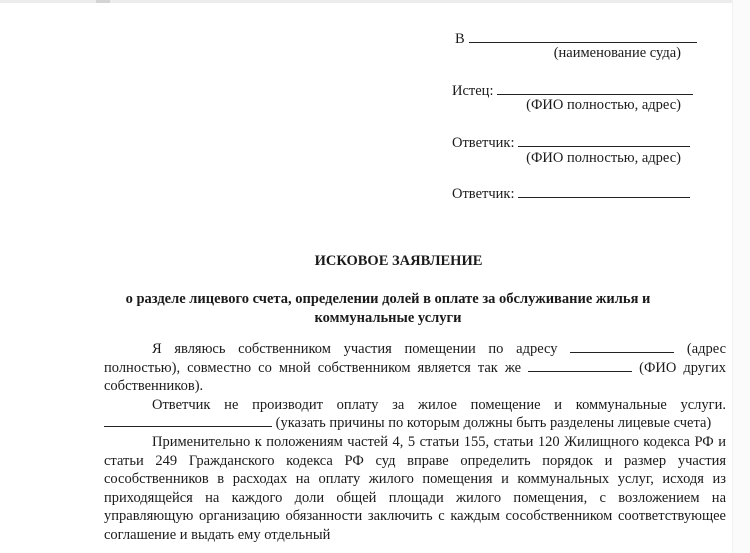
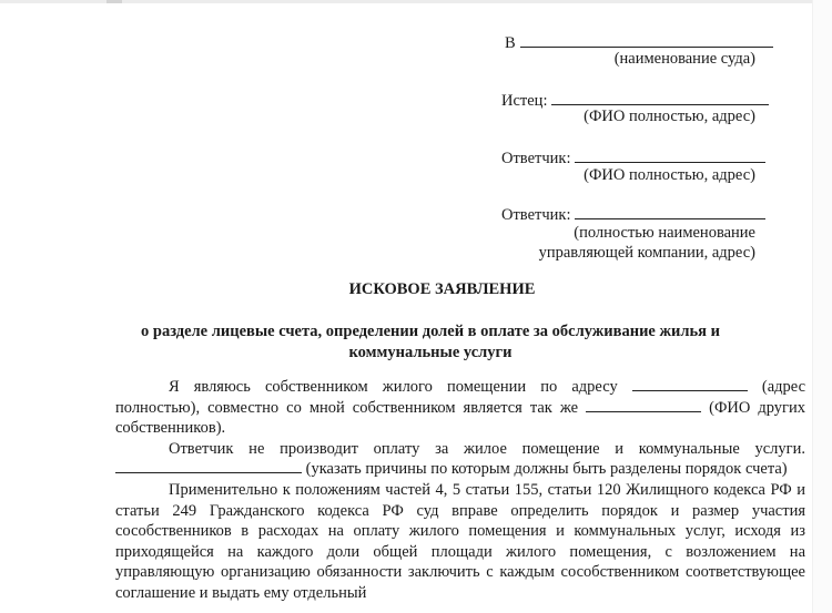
  В
  (наименование суда)
  Истец:
  (ФИО полностью, адрес)
  Ответчик:
  (ФИО полностью, адрес)
  Ответчик:
+ (полностью наименование
+ управляющей компании, адрес)
  ИСКОВОЕ ЗАЯВЛЕНИЕ
- о разделе лицевого счета, определении долей в оплате за обслуживание жилья и коммунальные услуги
+ о разделе лицевые счета, определении долей в оплате за обслуживание жилья и коммунальные услуги
- Я являюсь собственником участия помещении по адресу (адрес полностью), совместно со мной собственником является так же (ФИО других собственников).
+ Я являюсь собственником жилого помещении по адресу (адрес полностью), совместно со мной собственником является так же (ФИО других собственников).
- Ответчик не производит оплату за жилое помещение и коммунальные услуги. (указать причины по которым должны быть разделены лицевые счета)
+ Ответчик не производит оплату за жилое помещение и коммунальные услуги. (указать причины по которым должны быть разделены порядок счета)
  Применительно к положениям частей 4, 5 статьи 155, статьи 120 Жилищного кодекса РФ и статьи 249 Гражданского кодекса РФ суд вправе определить порядок и размер участия сособственников в расходах на оплату жилого помещения и коммунальных услуг, исходя из приходящейся на каждого доли общей площади жилого помещения, с возложением на управляющую организацию обязанности заключить с каждым сособственником соответствующее соглашение и выдать ему отдельный
